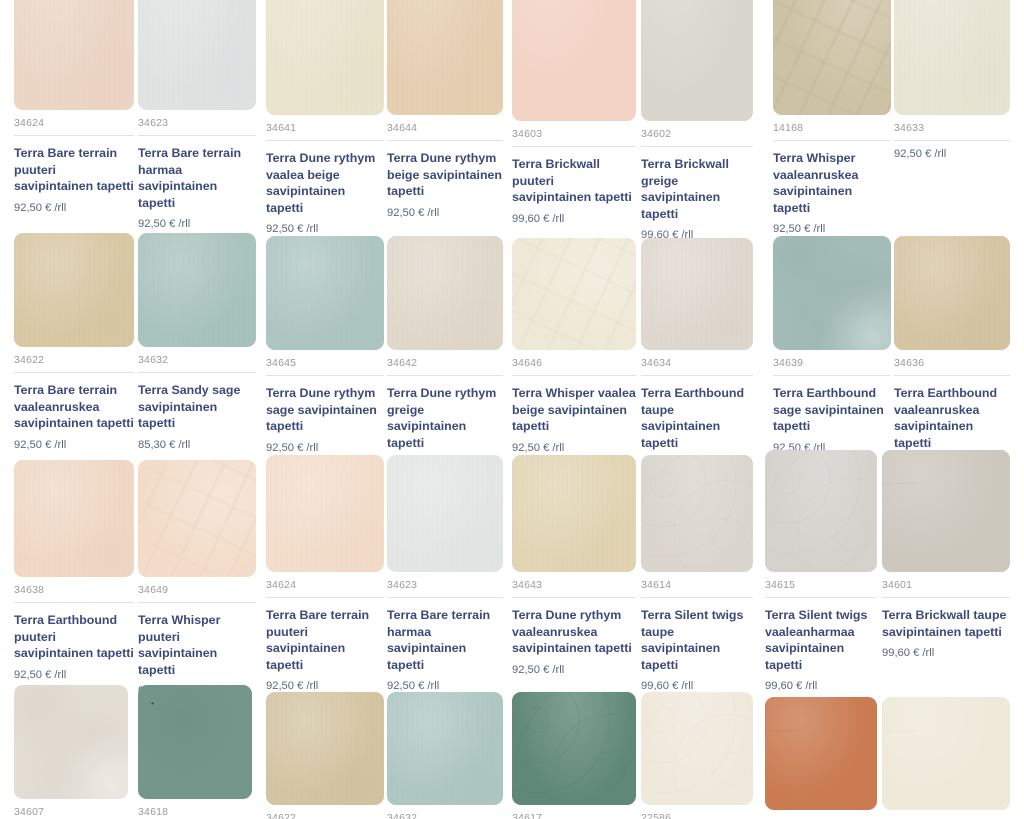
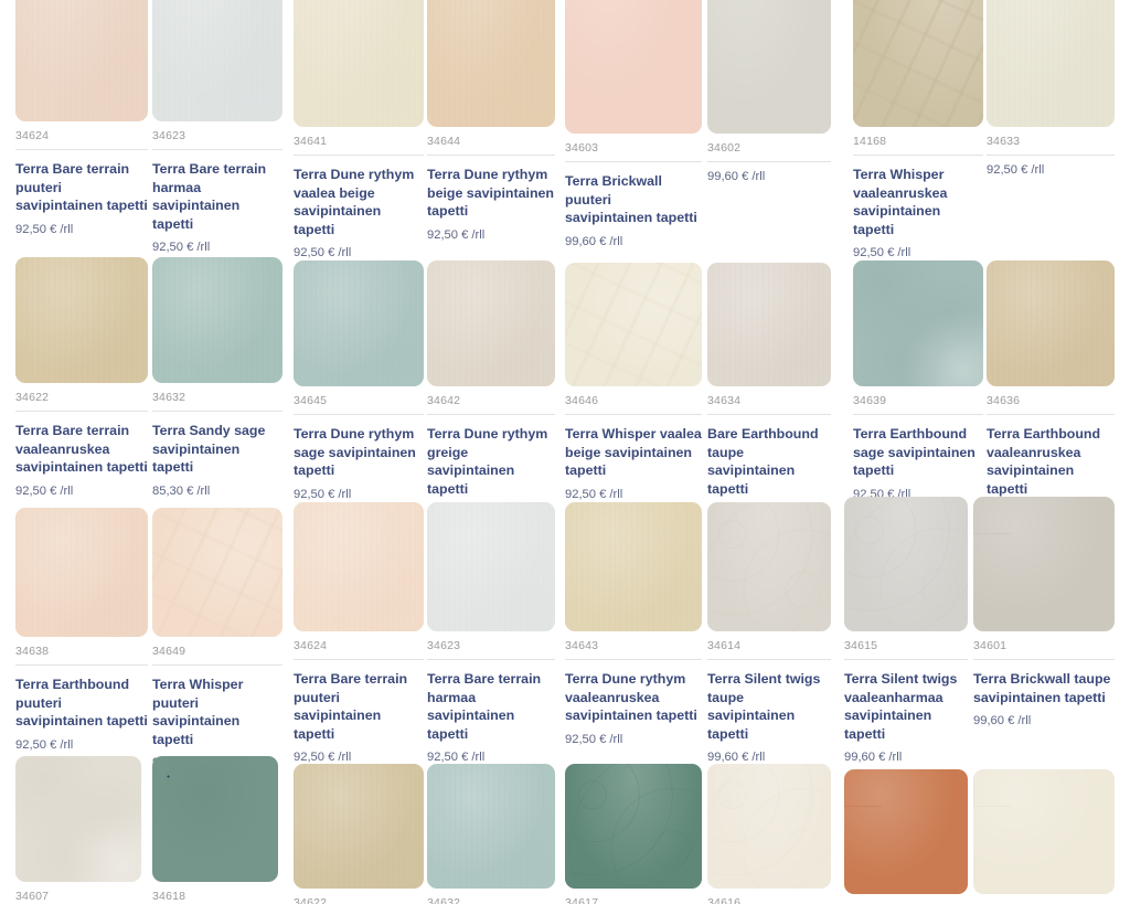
  34624
  Terra Bare terrain puuteri savipintainen tapetti
  92,50 € /rll
  34623
  Terra Bare terrain harmaa savipintainen tapetti
  92,50 € /rll
  34641
  Terra Dune rythym vaalea beige savipintainen tapetti
  92,50 € /rll
  34644
  Terra Dune rythym beige savipintainen tapetti
  92,50 € /rll
  34603
  Terra Brickwall puuteri savipintainen tapetti
  99,60 € /rll
  34602
- Terra Brickwall greige savipintainen tapetti
  99,60 € /rll
  14168
  Terra Whisper vaaleanruskea savipintainen tapetti
  92,50 € /rll
  34633
  92,50 € /rll
  34622
  Terra Bare terrain vaaleanruskea savipintainen tapetti
  92,50 € /rll
  34632
  Terra Sandy sage savipintainen tapetti
  85,30 € /rll
  34645
  Terra Dune rythym sage savipintainen tapetti
  92,50 € /rll
  34642
  Terra Dune rythym greige savipintainen tapetti
  34646
  Terra Whisper vaalea beige savipintainen tapetti
  92,50 € /rll
  34634
- Terra Earthbound taupe savipintainen tapetti
+ Bare Earthbound taupe savipintainen tapetti
  34639
  Terra Earthbound sage savipintainen tapetti
  92,50 € /rll
  34636
  Terra Earthbound vaaleanruskea savipintainen tapetti
  34638
  Terra Earthbound puuteri savipintainen tapetti
  92,50 € /rll
  34649
  Terra Whisper puuteri savipintainen tapetti
  34624
  Terra Bare terrain puuteri savipintainen tapetti
  92,50 € /rll
  34623
  Terra Bare terrain harmaa savipintainen tapetti
  92,50 € /rll
  34643
  Terra Dune rythym vaaleanruskea savipintainen tapetti
  92,50 € /rll
  34614
  Terra Silent twigs taupe savipintainen tapetti
  99,60 € /rll
  34615
  Terra Silent twigs vaaleanharmaa savipintainen tapetti
  99,60 € /rll
  34601
  Terra Brickwall taupe savipintainen tapetti
  99,60 € /rll
  34607
  34618
  34622
  34632
  34617
- 22586
+ 34616
